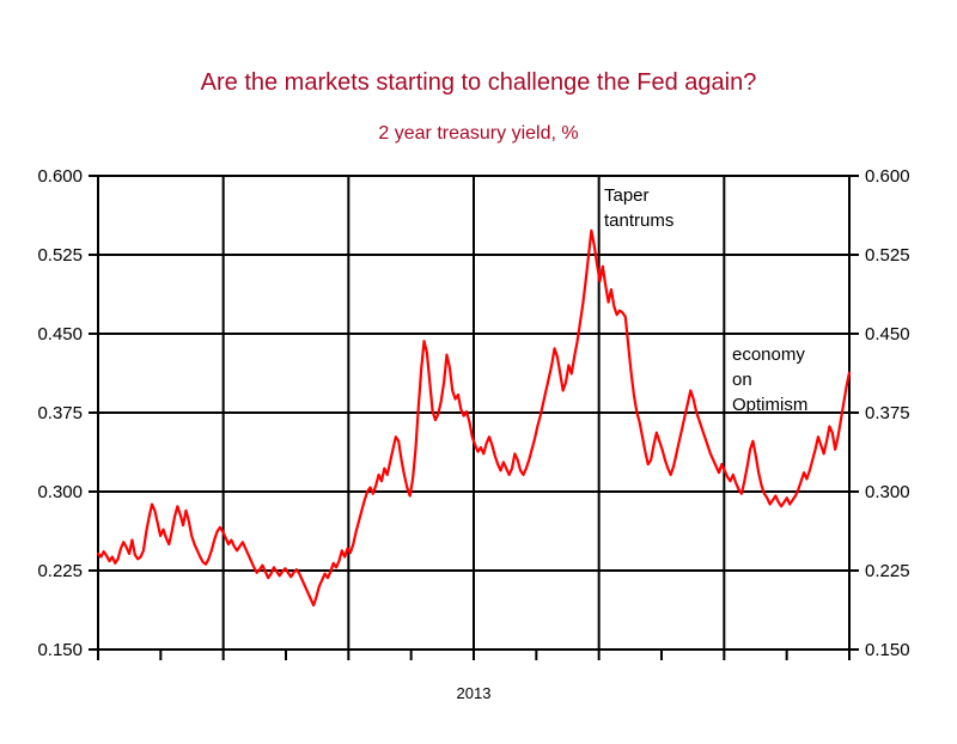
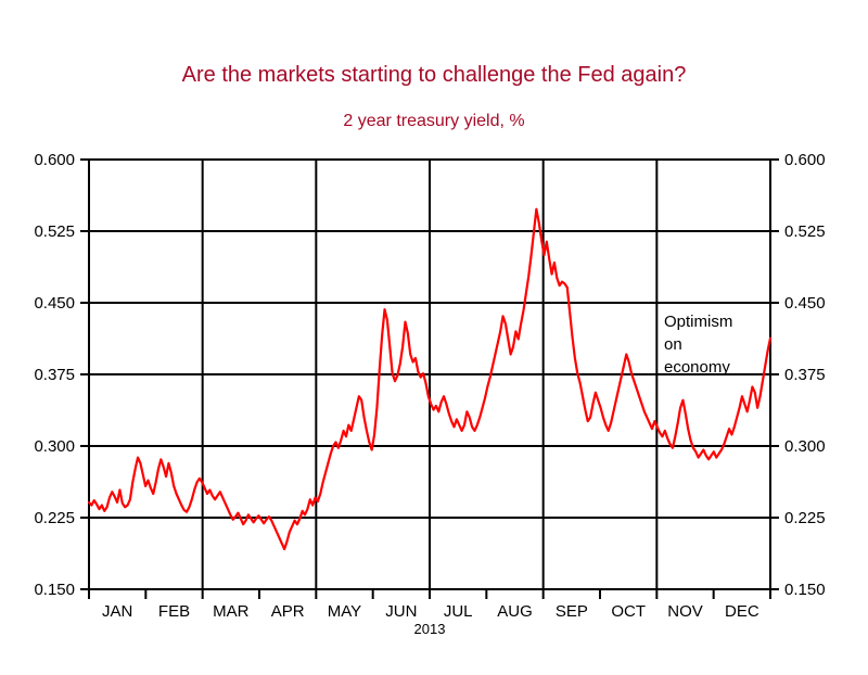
  Are the markets starting to challenge the Fed again?
  2 year treasury yield, %
  0.600
  0.525
  0.450
  0.375
  0.300
  0.225
  0.150
  0.600
  0.525
  0.450
  0.375
  0.300
  0.225
  0.150
+ JAN
+ FEB
+ MAR
+ APR
+ MAY
+ JUN
+ JUL
+ AUG
+ SEP
+ OCT
+ NOV
+ DEC
  2013
- Taper
- tantrums
- economy
+ Optimism
  on
- Optimism
+ economy
